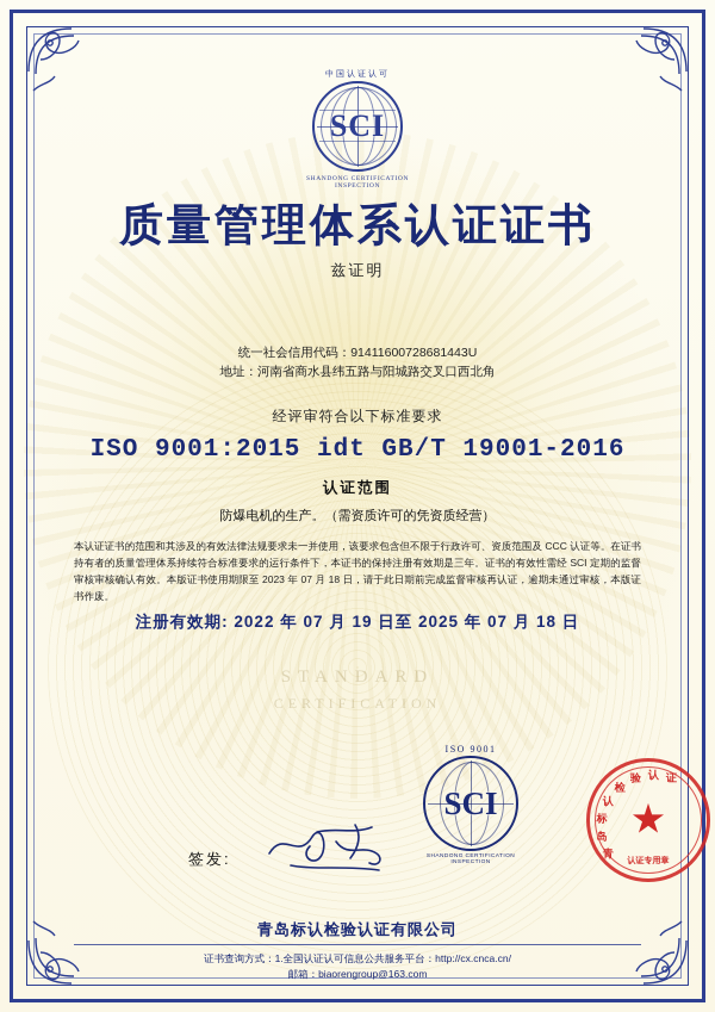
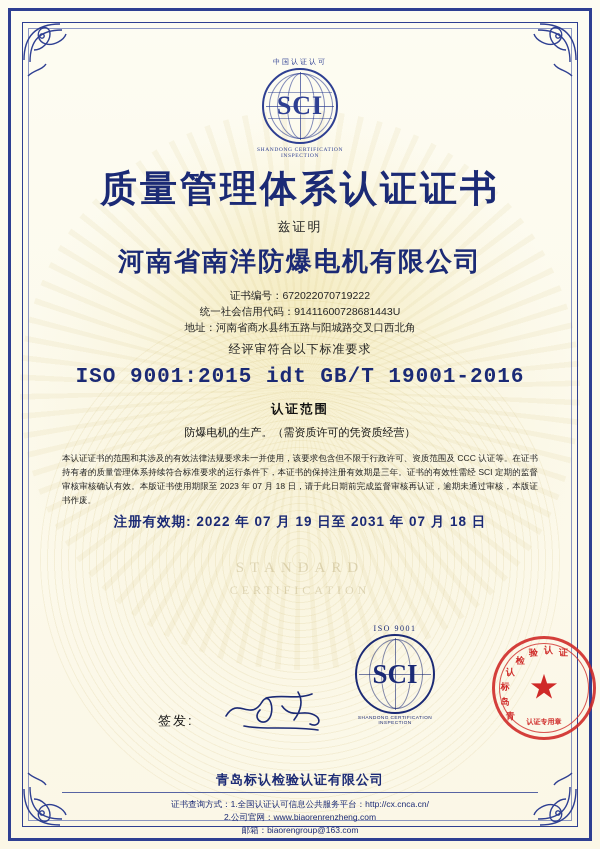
  STANDARD
  CERTIFICATION
  中国认证认可
  SCI
  质量管理体系认证证书
  兹证明
+ 河南省南洋防爆电机有限公司
+ 证书编号：672022070719222
  统一社会信用代码：91411600728681443U
  地址：河南省商水县纬五路与阳城路交叉口西北角
  经评审符合以下标准要求
  ISO 9001:2015 idt GB/T 19001-2016
  认证范围
  防爆电机的生产。（需资质许可的凭资质经营）
  本认证证书的范围和其涉及的有效法律法规要求未一并使用，该要求包含但不限于行政许可、资质范围及 CCC 认证等。在证书持有者的质量管理体系持续符合标准要求的运行条件下，本证书的保持注册有效期是三年。证书的有效性需经 SCI 定期的监督审核审核确认有效。本版证书使用期限至 2023 年 07 月 18 日，请于此日期前完成监督审核再认证，逾期未通过审核，本版证书作废。
- 注册有效期: 2022 年 07 月 19 日至 2025 年 07 月 18 日
+ 注册有效期: 2022 年 07 月 19 日至 2031 年 07 月 18 日
  ISO 9001
  SCI
  青
  岛
  标
  认
  检
  验
  认
  证
  ★
  签发:
  青岛标认检验认证有限公司
  证书查询方式：1.全国认证认可信息公共服务平台：http://cx.cnca.cn/
+ 2.公司官网：www.biaorenrenzheng.com
  邮箱：biaorengroup@163.com
